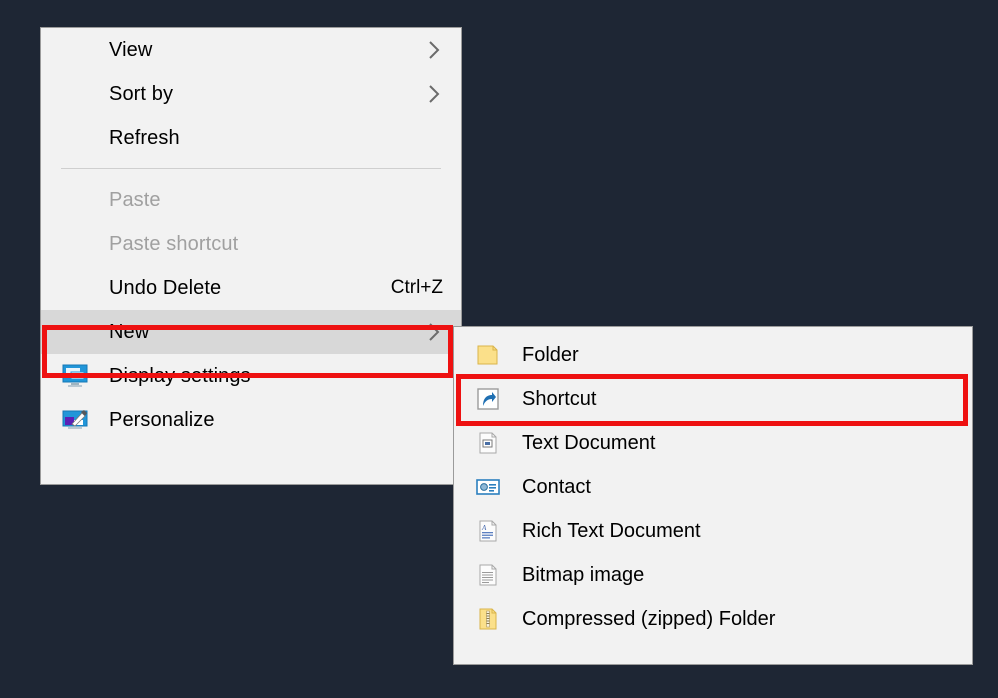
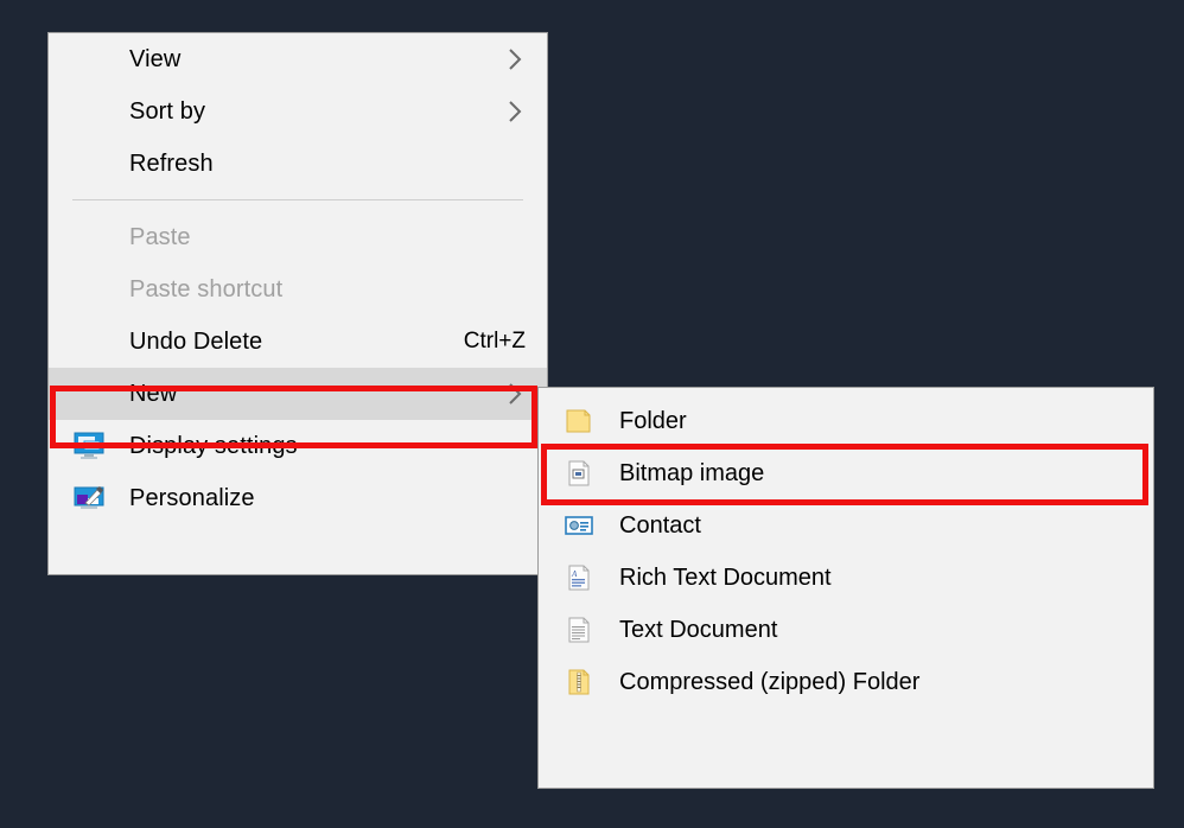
  View
  Sort by
  Refresh
  Paste
  Paste shortcut
  Undo Delete
  Ctrl+Z
  New
  Display settings
  Personalize
  Folder
- Shortcut
- Text Document
+ Bitmap image
  Contact
  A
  Rich Text Document
- Bitmap image
+ Text Document
  Compressed (zipped) Folder
